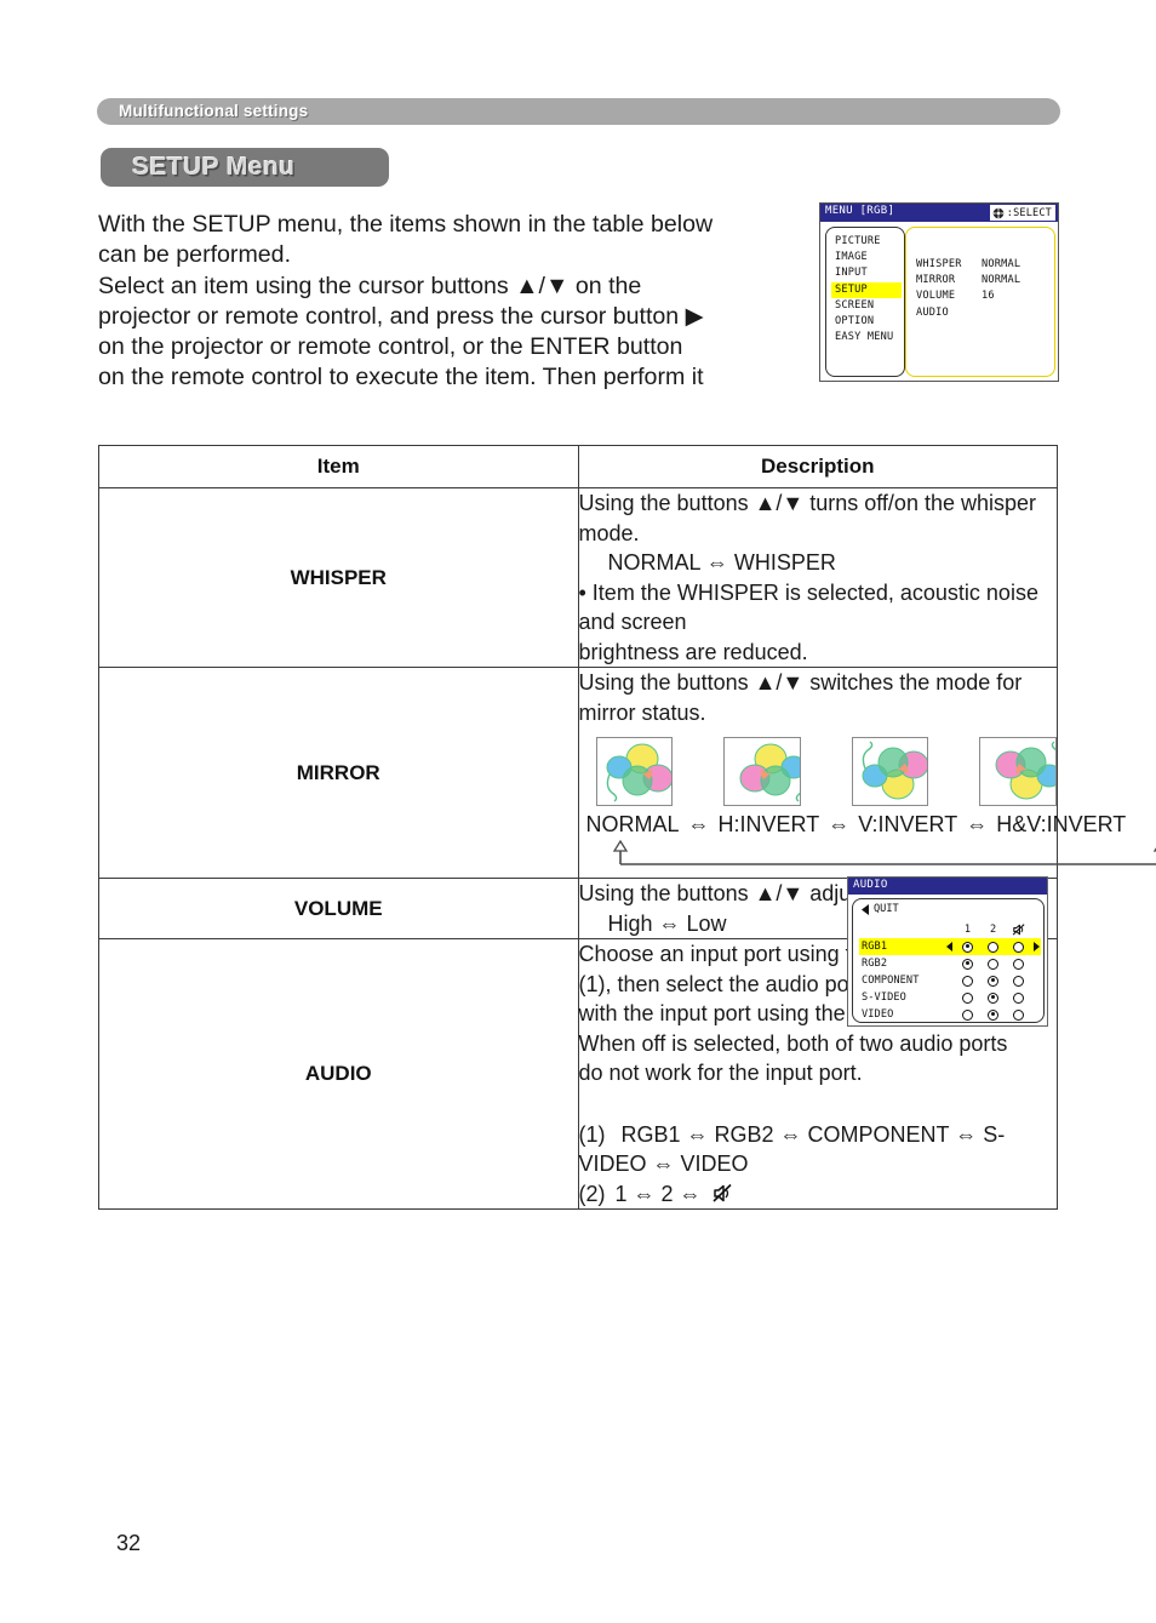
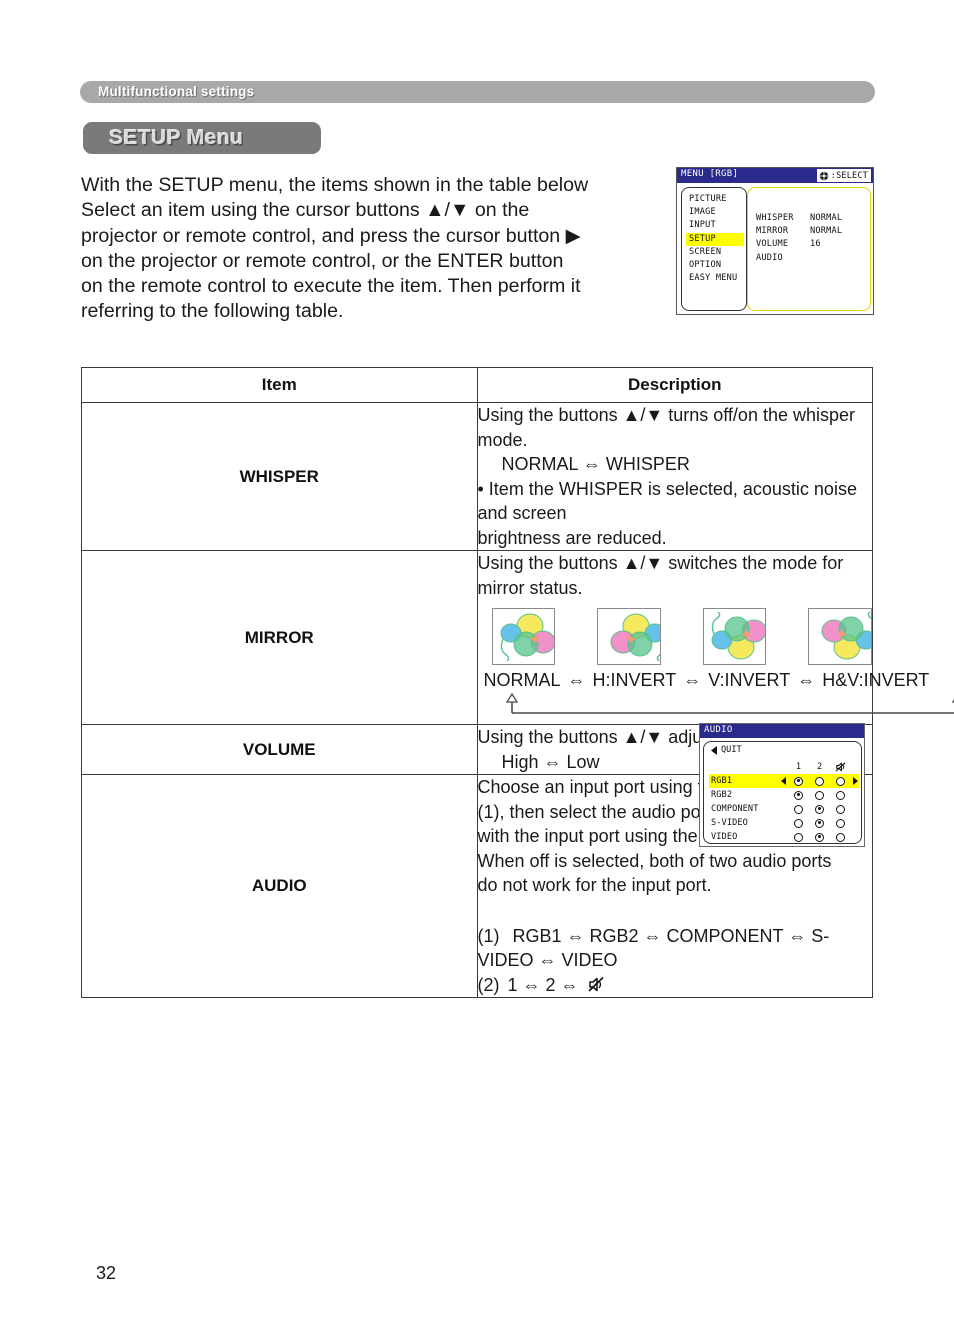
  Multifunctional settings
  SETUP Menu
  With the SETUP menu, the items shown in the table below
- can be performed.
  Select an item using the cursor buttons ▲/▼ on the
  projector or remote control, and press the cursor button ▶
  on the projector or remote control, or the ENTER button
  on the remote control to execute the item. Then perform it
+ referring to the following table.
  MENU [RGB]
  :SELECT
  PICTURE
  IMAGE
  INPUT
  SETUP
  SCREEN
  OPTION
  EASY MENU
  WHISPER
  NORMAL
  MIRROR
  NORMAL
  VOLUME
  16
  AUDIO
  Item	Description
  WHISPER	Using the buttons ▲/▼ turns off/on the whisper mode. NORMAL ⇔ WHISPER • Item the WHISPER is selected, acoustic noise and screen brightness are reduced.
  MIRROR	Using the buttons ▲/▼ switches the mode for mirror status. NORMAL ⇔ H:INVERT ⇔ V:INVERT ⇔ H&V:INVERT
  VOLUME	Using the buttons ▲/▼ adju High ⇔ Low
  AUDIO	Choose an input port using (1), then select the audio po with the input port using the When off is selected, both of two audio ports do not work for the input port. (1) RGB1 ⇔ RGB2 ⇔ COMPONENT ⇔ S-VIDEO ⇔ VIDEO (2) 1 ⇔ 2 ⇔
  AUDIO
  QUIT
  1
  2
  RGB1
  RGB2
  COMPONENT
  S-VIDEO
  VIDEO
  32
